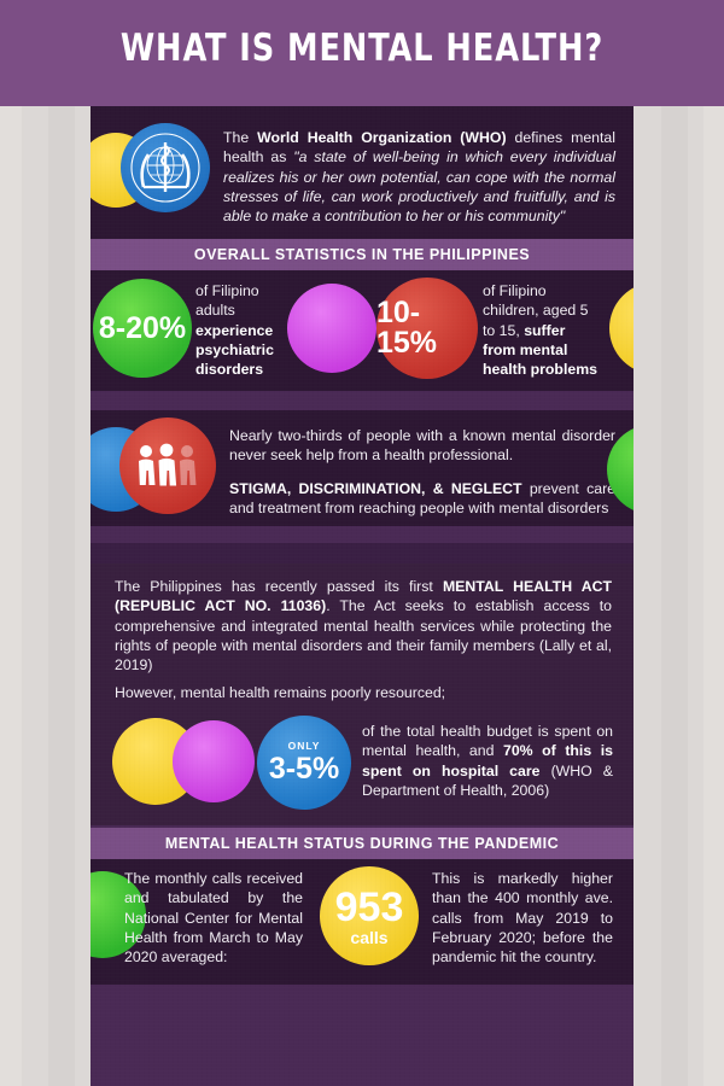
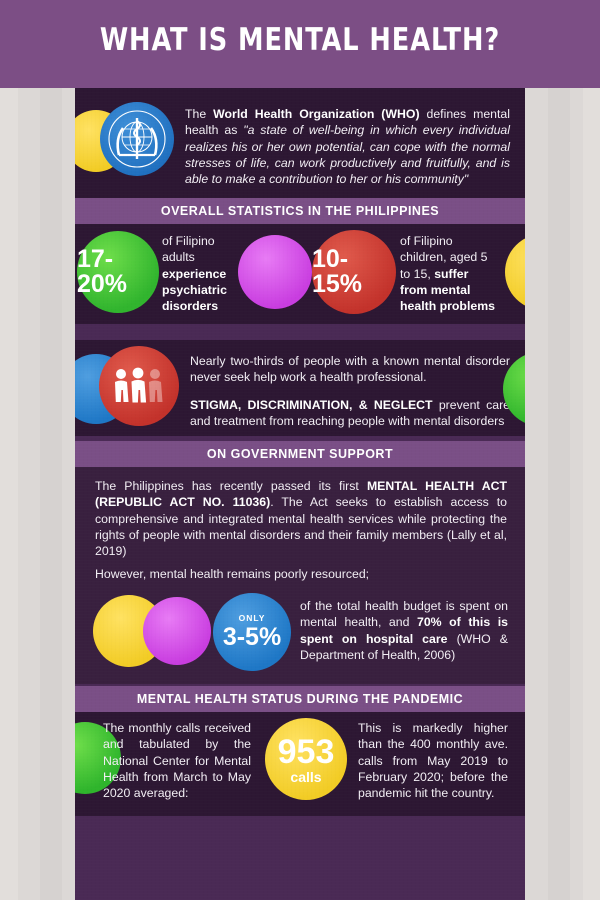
  WHAT IS MENTAL HEALTH?
  The World Health Organization (WHO) defines mental health as "a state of well-being in which every individual realizes his or her own potential, can cope with the normal stresses of life, can work productively and fruitfully, and is able to make a contribution to her or his community"
  OVERALL STATISTICS IN THE PHILIPPINES
- 8-20%
+ 17-20%
  of Filipino adults experience psychiatric disorders
  10-15%
  of Filipino children, aged 5 to 15, suffer from mental health problems
- Nearly two-thirds of people with a known mental disorder never seek help from a health professional.
+ Nearly two-thirds of people with a known mental disorder never seek help work a health professional.
  STIGMA, DISCRIMINATION, & NEGLECT prevent car and treatment from reaching people with mental disorders
+ ON GOVERNMENT SUPPORT
  The Philippines has recently passed its first MENTAL HEALTH ACT (REPUBLIC ACT NO. 11036). The Act seeks to establish access to comprehensive and integrated mental health services while protecting the rights of people with mental disorders and their family members (Lally et al, 2019)
  However, mental health remains poorly resourced;
  ONLY
  3-5%
  of the total health budget is spent on mental health, and 70% of this is spent on hospital care (WHO & Department of Health, 2006)
  MENTAL HEALTH STATUS DURING THE PANDEMIC
  The monthly calls received and tabulated by the National Center for Mental Health from March to May 2020 averaged:
  953
  calls
  This is markedly higher than the 400 monthly ave. calls from May 2019 to February 2020; before the pandemic hit the country.
